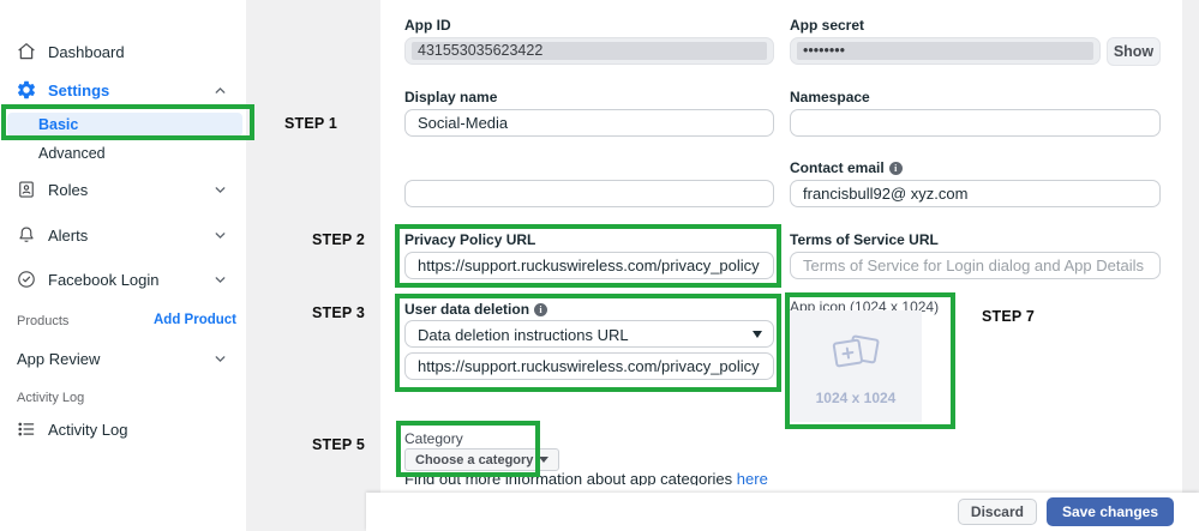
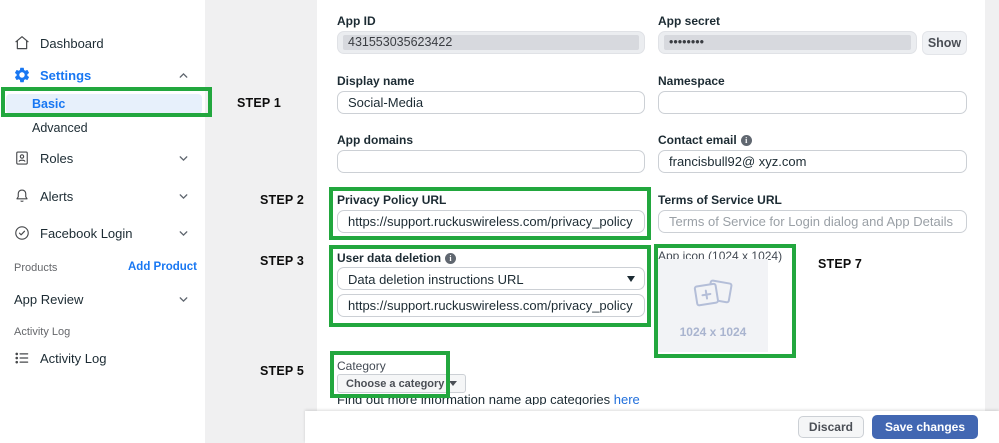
  Dashboard
  Settings
  Basic
  Advanced
  Roles
  Alerts
  Facebook Login
  Products
  Add Product
  App Review
  Activity Log
  Activity Log
  App ID
  431553035623422
  App secret
  ••••••••
  Show
  Display name
  Social-Media
  Namespace
+ App domains
  Contact email
  francisbull92@ xyz.com
  Privacy Policy URL
  https://support.ruckuswireless.com/privacy_policy
  Terms of Service URL
  Terms of Service for Login dialog and App Details
  User data deletion
  Data deletion instructions URL
  https://support.ruckuswireless.com/privacy_policy
  App icon (1024 x 1024)
  1024 x 1024
  Category
  Choose a category
- Find out more information about app categories here
+ Find out more information name app categories here
  STEP 1
  STEP 2
  STEP 3
  STEP 7
  STEP 5
  Discard
  Save changes
